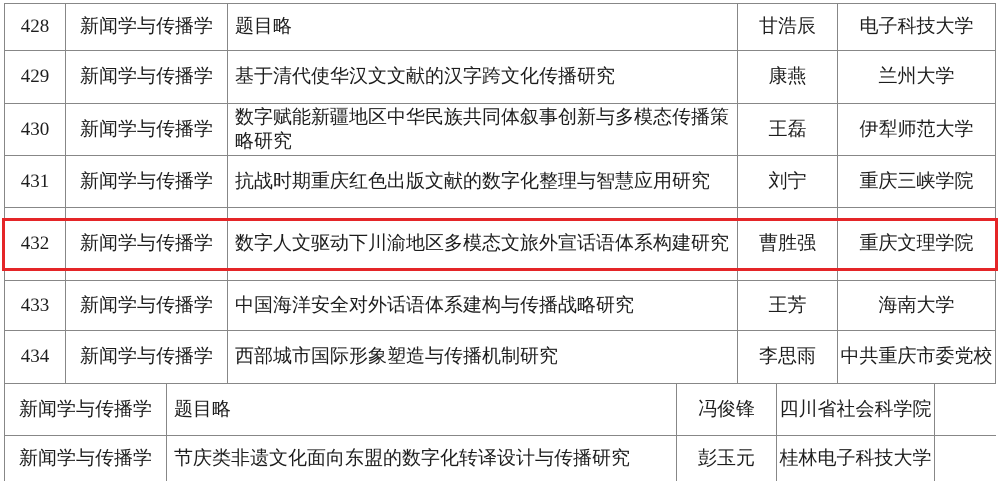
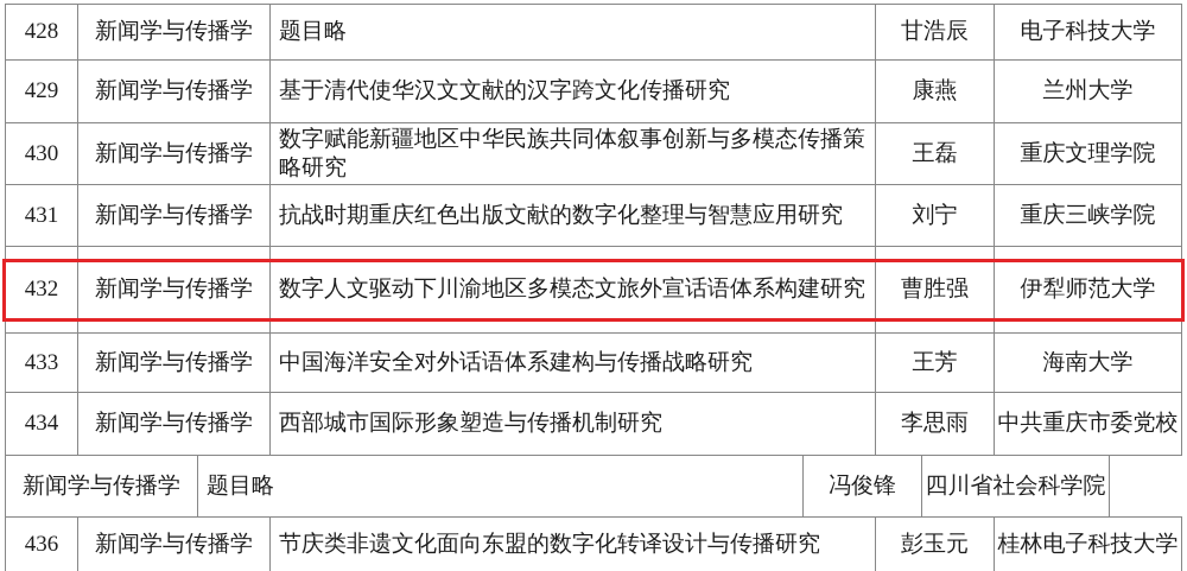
  428
  新闻学与传播学
  题目略
  甘浩辰
  电子科技大学
  429
  新闻学与传播学
  基于清代使华汉文文献的汉字跨文化传播研究
  康燕
  兰州大学
  430
  新闻学与传播学
  数字赋能新疆地区中华民族共同体叙事创新与多模态传播策略研究
  王磊
- 伊犁师范大学
+ 重庆文理学院
  431
  新闻学与传播学
  抗战时期重庆红色出版文献的数字化整理与智慧应用研究
  刘宁
  重庆三峡学院
  432
  新闻学与传播学
  数字人文驱动下川渝地区多模态文旅外宣话语体系构建研究
  曹胜强
- 重庆文理学院
+ 伊犁师范大学
  433
  新闻学与传播学
  中国海洋安全对外话语体系建构与传播战略研究
  王芳
  海南大学
  434
  新闻学与传播学
  西部城市国际形象塑造与传播机制研究
  李思雨
  中共重庆市委党校
  新闻学与传播学
  题目略
  冯俊锋
  四川省社会科学院
+ 436
  新闻学与传播学
  节庆类非遗文化面向东盟的数字化转译设计与传播研究
  彭玉元
  桂林电子科技大学
